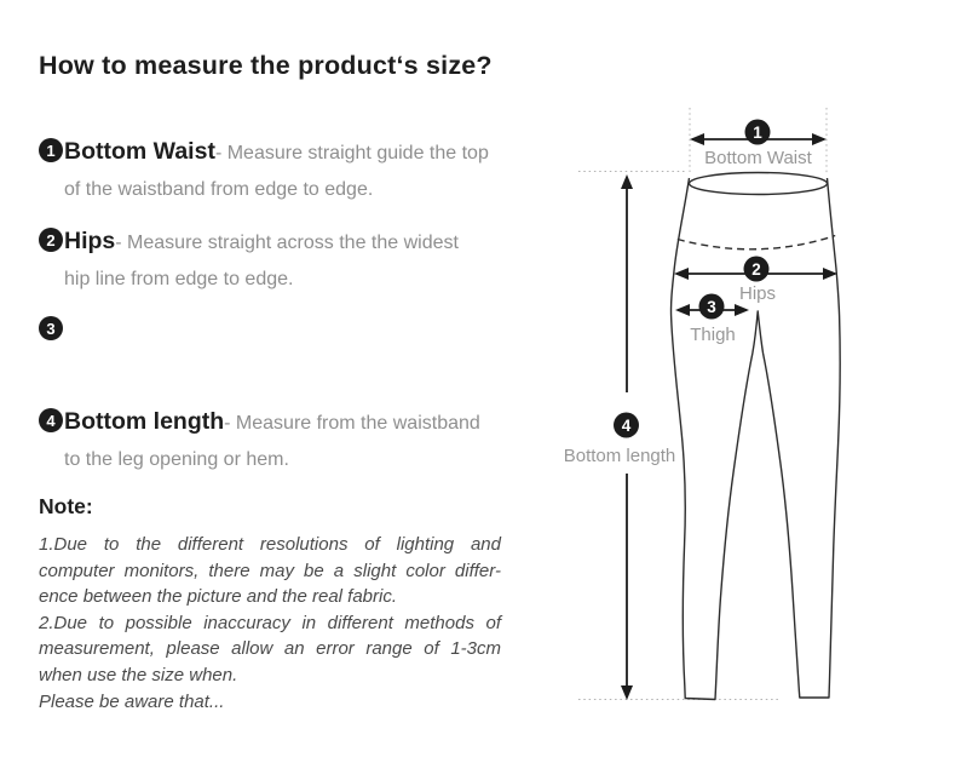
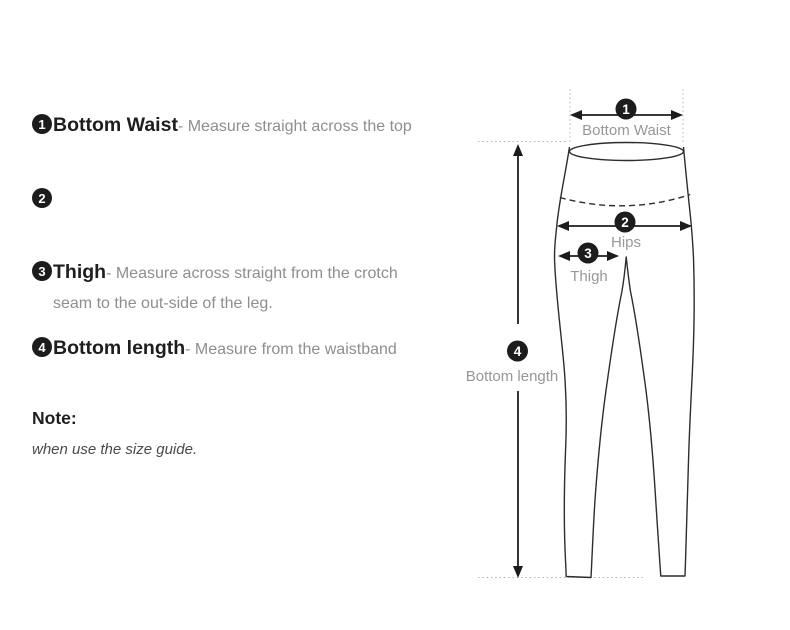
  1
  Bottom Waist
  2
  Hips
  3
  Thigh
  4
  Bottom length
- How to measure the product‘s size?
  1
- Bottom Waist- Measure straight guide the top
+ Bottom Waist- Measure straight across the top
- of the waistband from edge to edge.
  2
- Hips- Measure straight across the the widest
- hip line from edge to edge.
  3
+ Thigh- Measure across straight from the crotch
+ seam to the out-side of the leg.
  4
  Bottom length- Measure from the waistband
- to the leg opening or hem.
  Note:
- 1.Due to the different resolutions of lighting and
- computer monitors, there may be a slight color differ-
- ence between the picture and the real fabric.
- 2.Due to possible inaccuracy in different methods of
- measurement, please allow an error range of 1-3cm
- when use the size when.
+ when use the size guide.
- Please be aware that...
